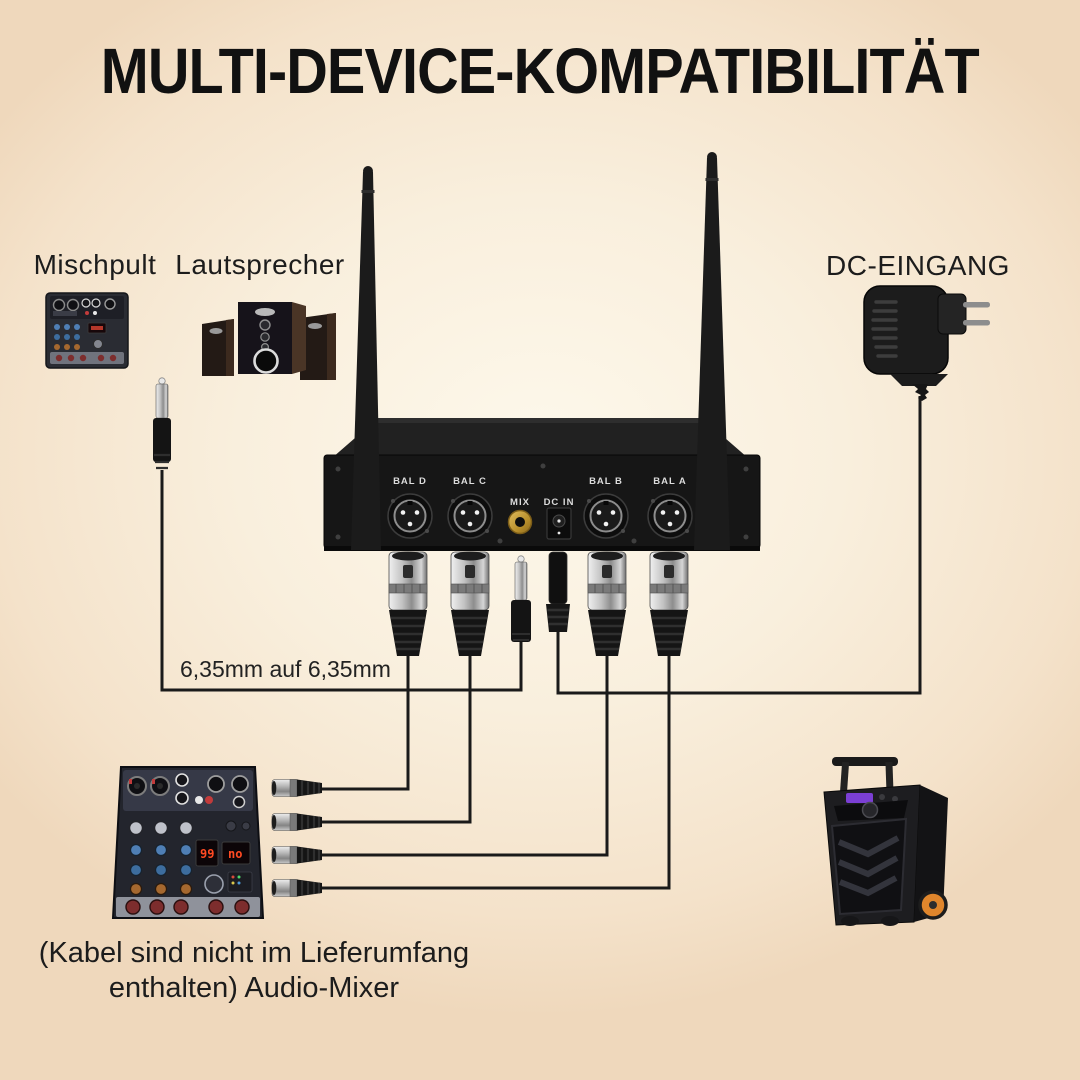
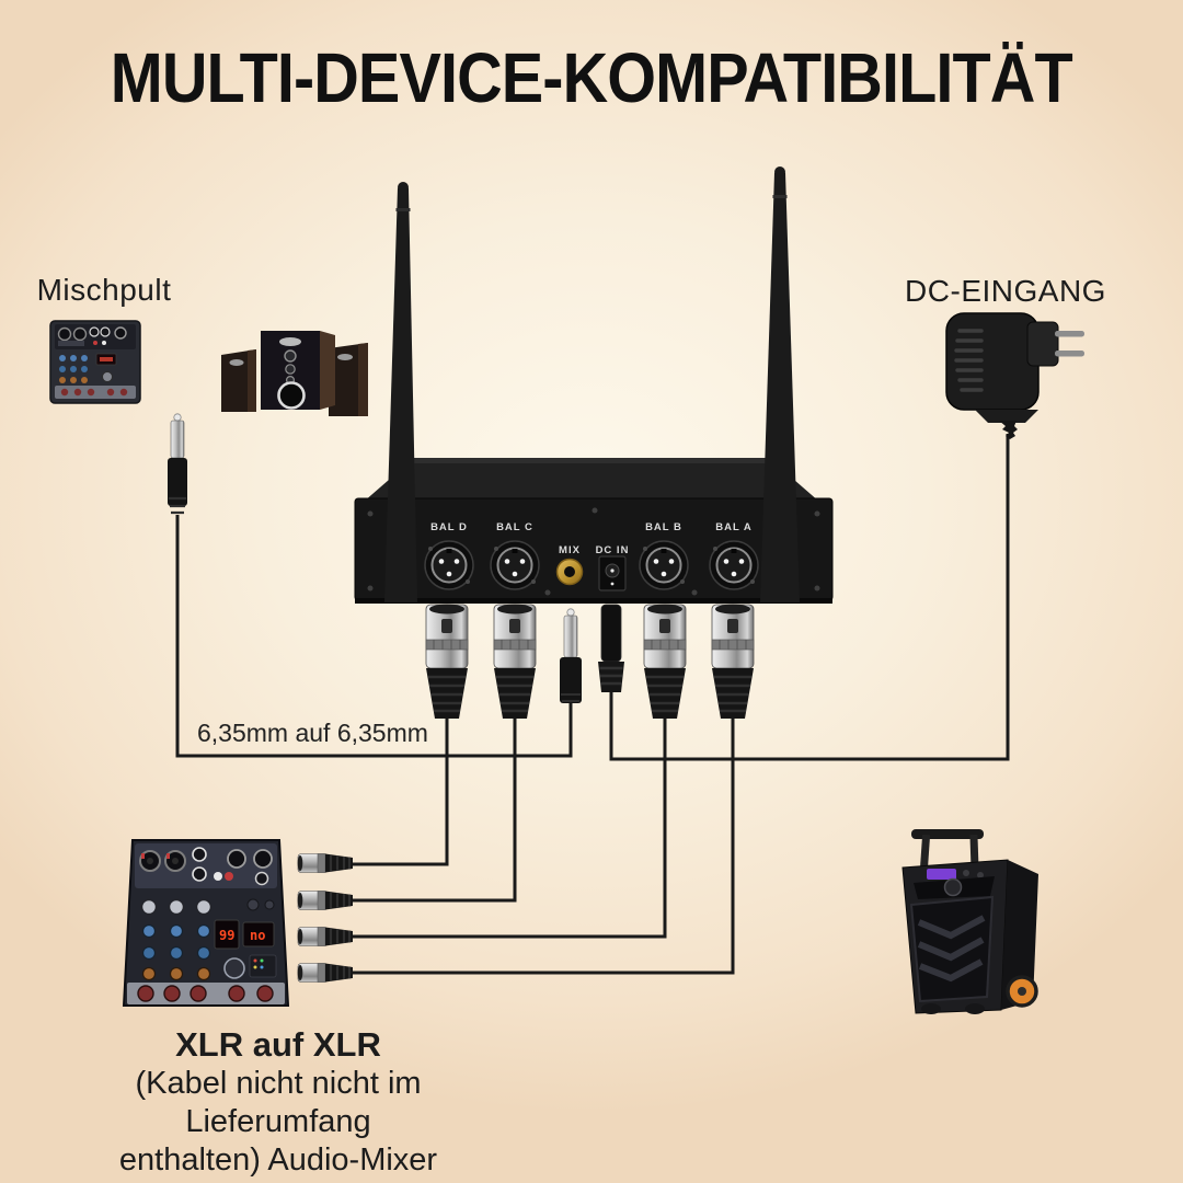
  MULTI-DEVICE-KOMPATIBILITÄT
  Mischpult
- Lautsprecher
  DC-EINGANG
  6,35mm auf 6,35mm
+ XLR auf XLR
- (Kabel sind nicht im Lieferumfang
+ (Kabel nicht nicht im Lieferumfang
  enthalten) Audio-Mixer
  BAL D
  BAL C
  MIX
  DC IN
  BAL B
  BAL A
  99
  no
